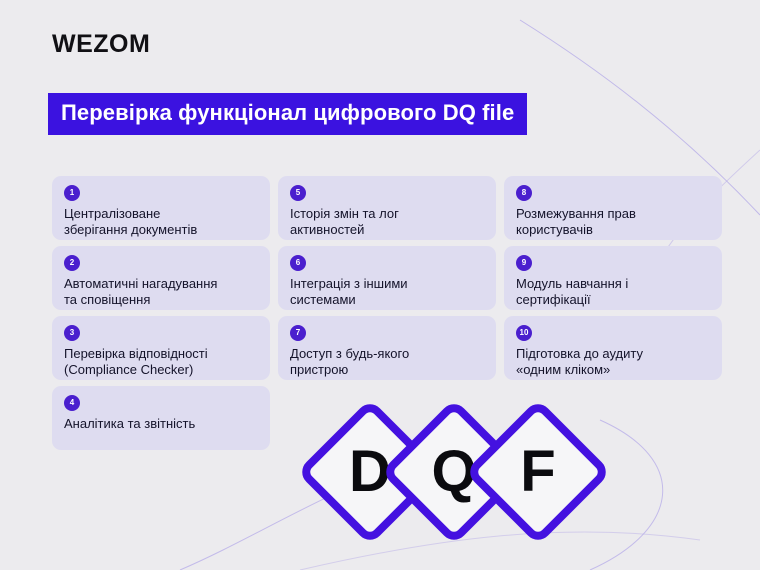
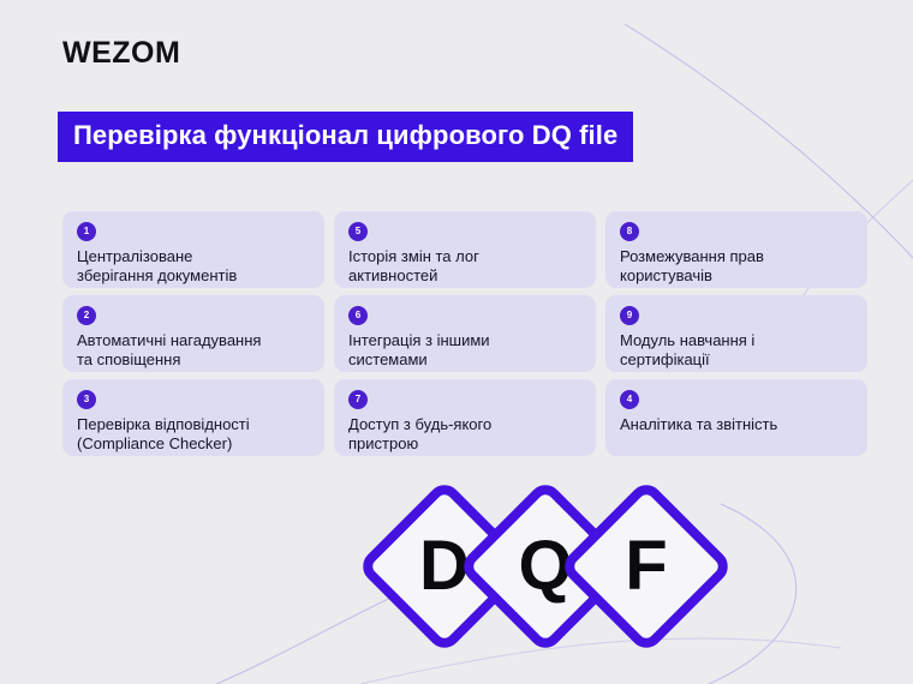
  WEZOM
  Перевірка функціонал цифрового DQ file
  1
  Централізоване
  зберігання документів
  5
  Історія змін та лог
  активностей
  8
  Розмежування прав
  користувачів
  2
  Автоматичні нагадування
  та сповіщення
  6
  Інтеграція з іншими
  системами
  9
  Модуль навчання і
  сертифікації
  3
  Перевірка відповідності
  (Compliance Checker)
  7
  Доступ з будь-якого
  пристрою
- 10
- Підготовка до аудиту
- «одним кліком»
  4
  Аналітика та звітність
